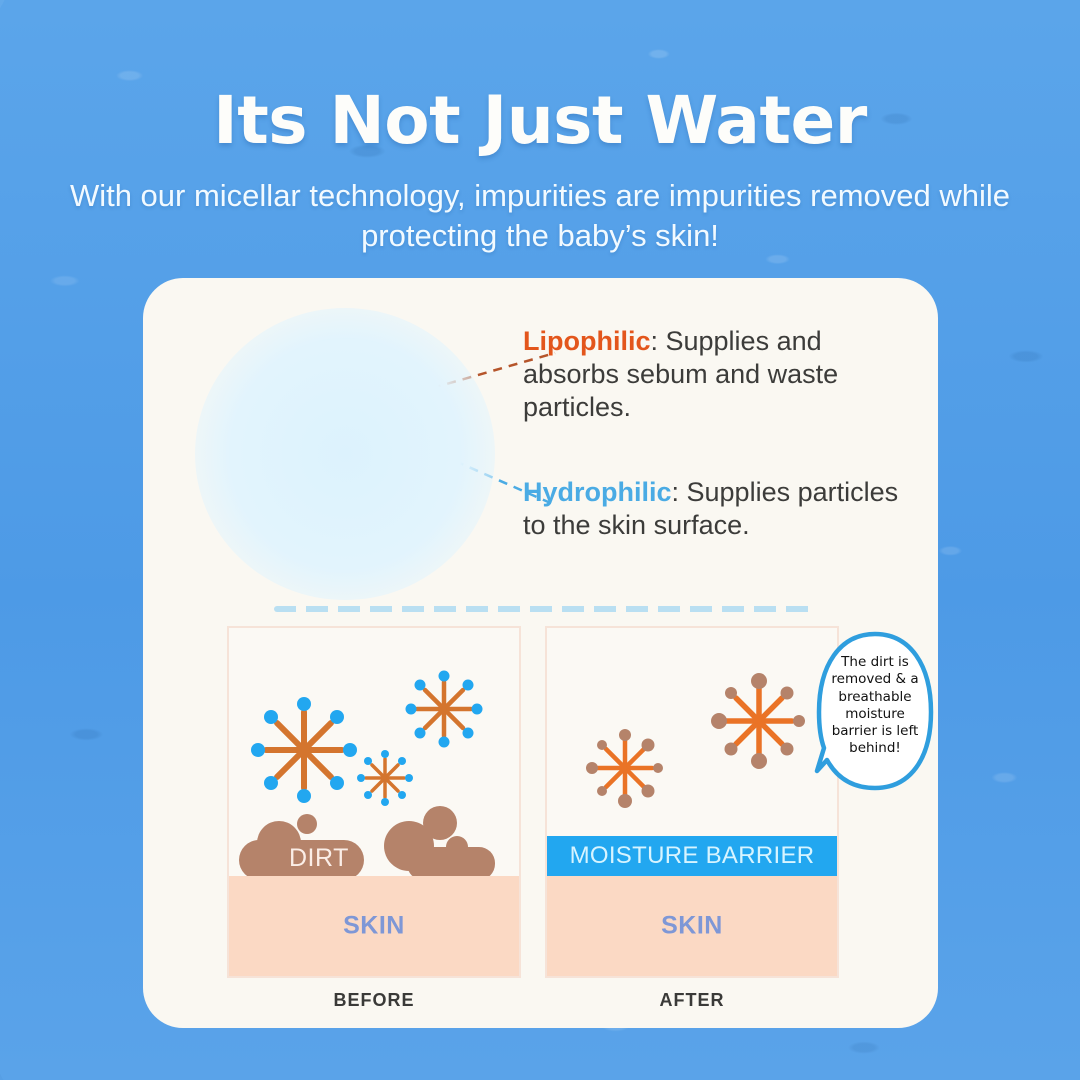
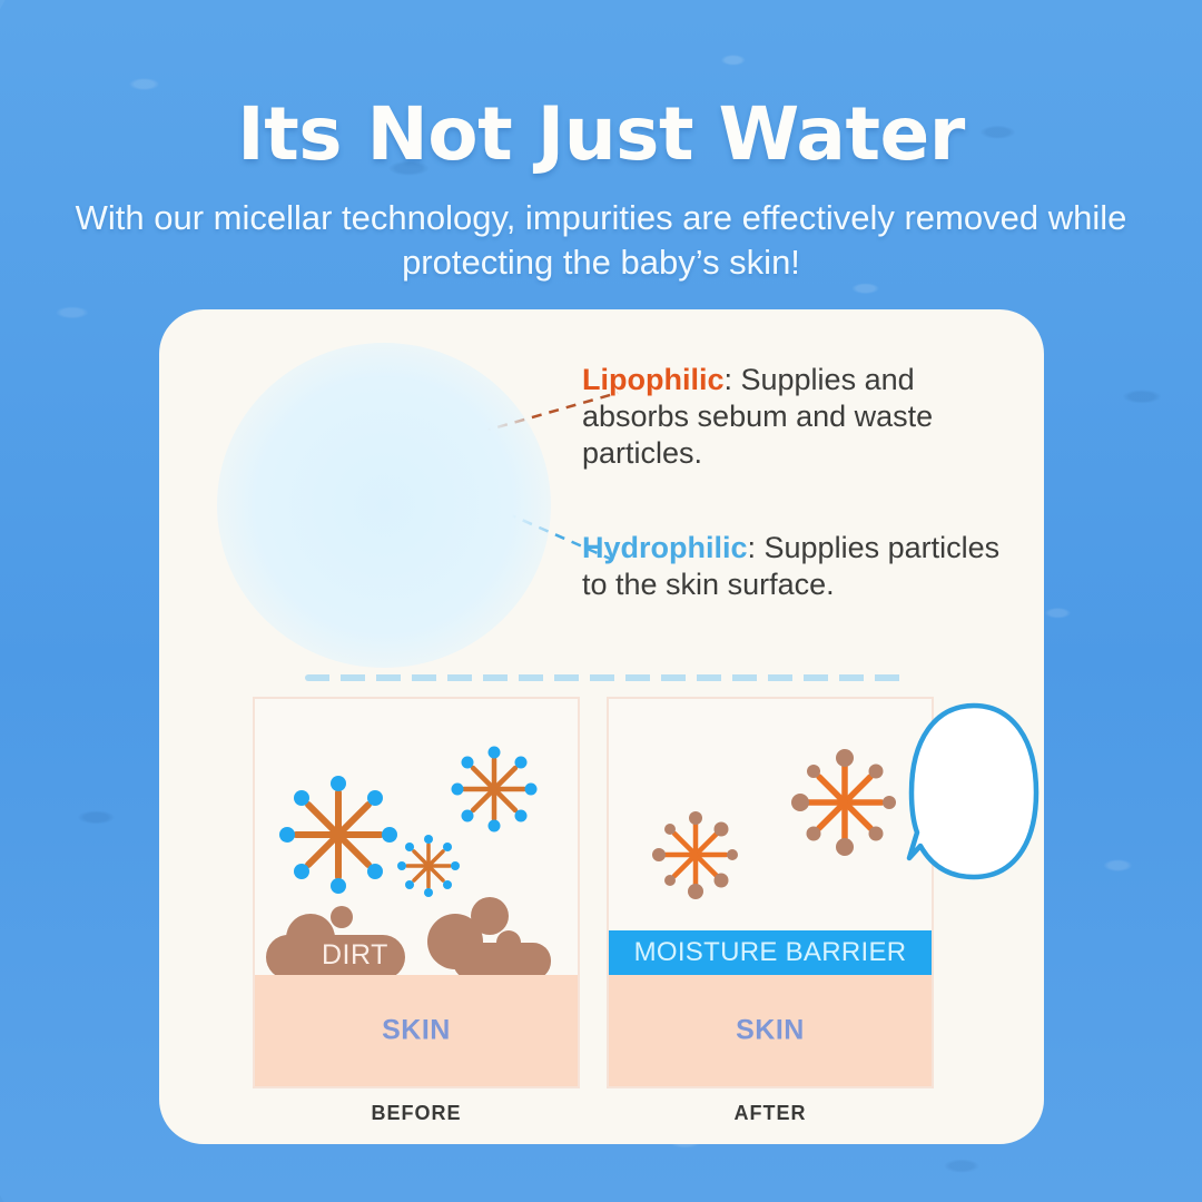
  Its Not Just Water
- With our micellar technology, impurities are impurities removed while protecting the baby’s skin!
+ With our micellar technology, impurities are effectively removed while protecting the baby’s skin!
  Lipophilic: Supplies and absorbs sebum and waste particles.
  Hydrophilic: Supplies particles to the skin surface.
  DIRT
  SKIN
  MOISTURE BARRIER
  SKIN
  BEFORE
  AFTER
- The dirt is removed & a breathable moisture barrier is left behind!
